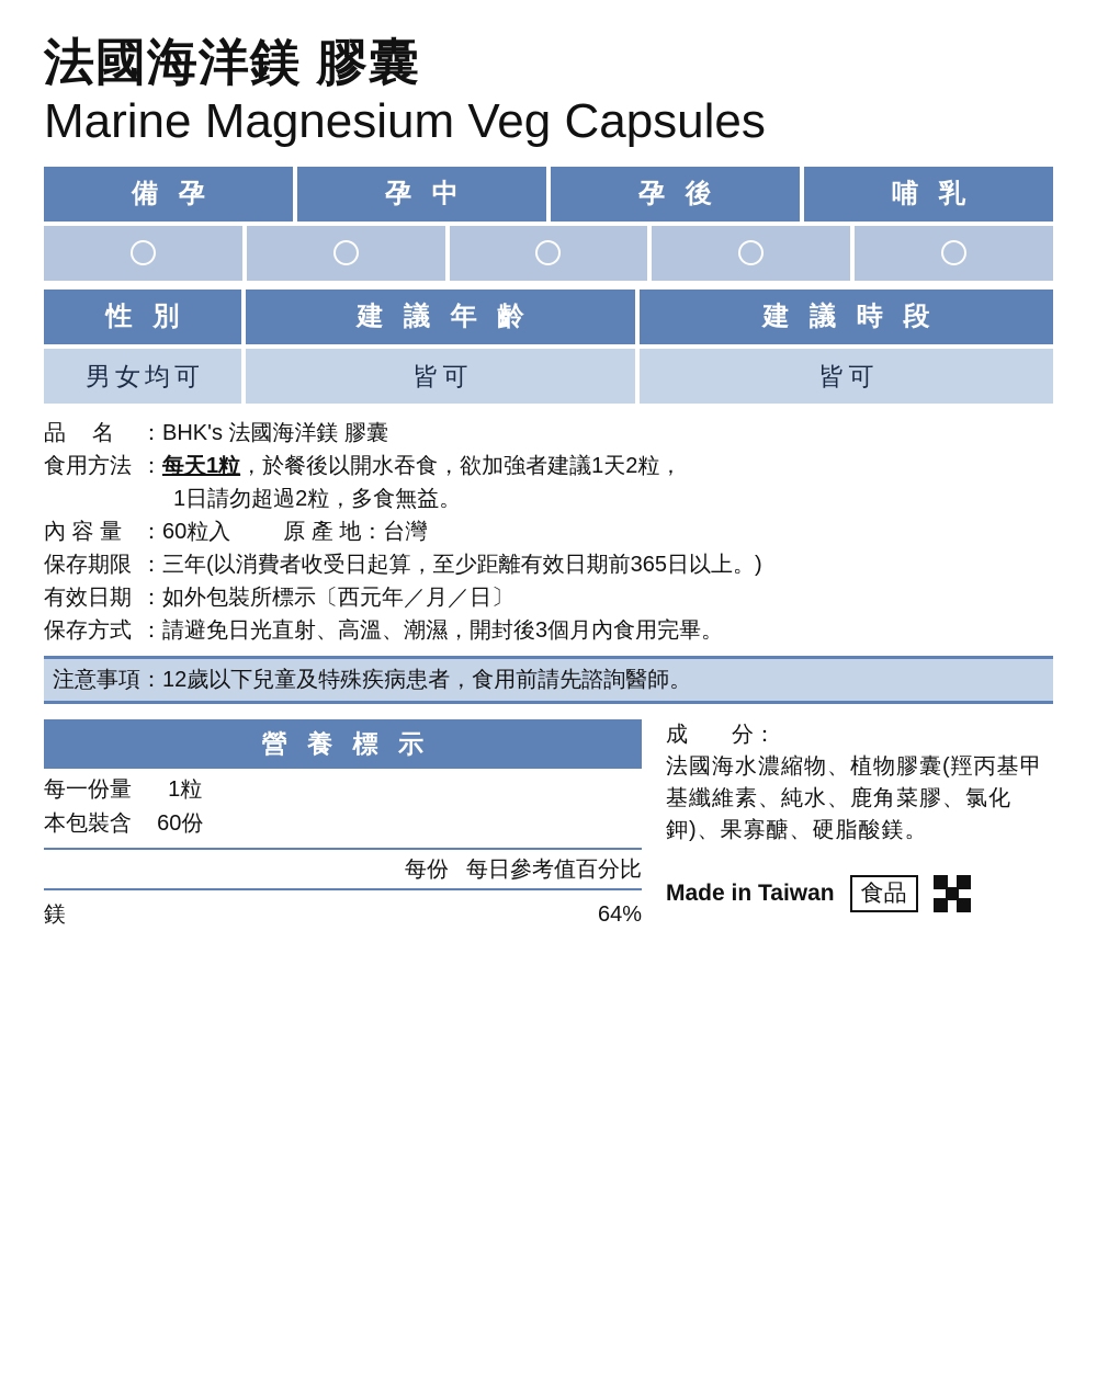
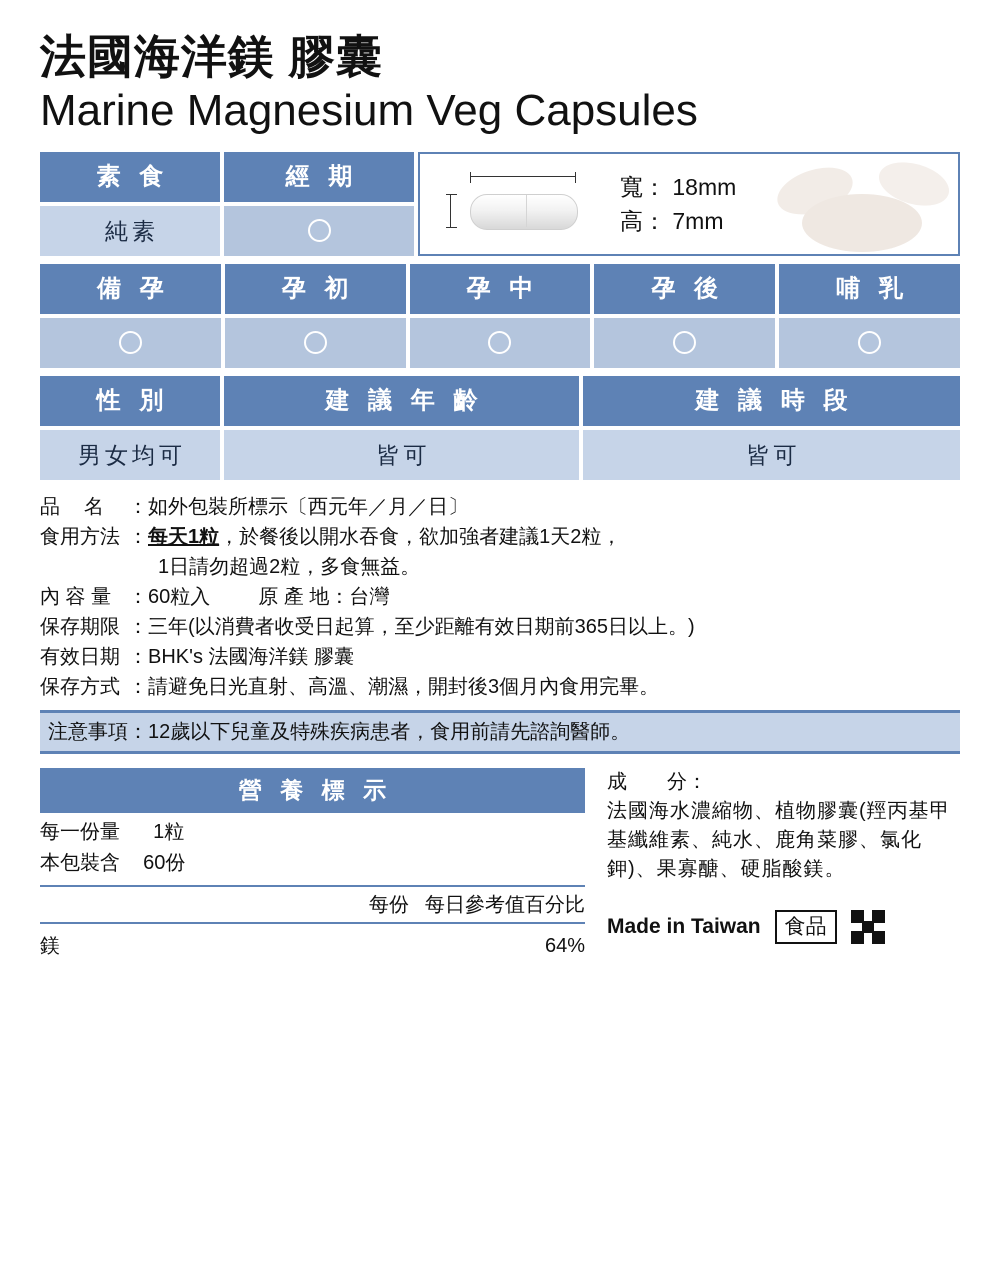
  法國海洋鎂 膠囊
  Marine Magnesium Veg Capsules
+ 素 食
+ 純素
+ 經 期
+ 寬： 18mm
+ 高： 7mm
  備 孕
+ 孕 初
  孕 中
  孕 後
  哺 乳
  性 別
  建 議 年 齡
  建 議 時 段
  男女均可
  皆可
  皆可
  品
  名
  ：
- BHK's 法國海洋鎂 膠囊
+ 如外包裝所標示〔西元年／月／日〕
  食用方法
  ：
  每天1粒，於餐後以開水吞食，欲加強者建議1天2粒，
  1日請勿超過2粒，多食無益。
  內 容 量
  ：
  60粒入 原 產 地：台灣
  保存期限
  ：
  三年(以消費者收受日起算，至少距離有效日期前365日以上。)
  有效日期
  ：
- 如外包裝所標示〔西元年／月／日〕
+ BHK's 法國海洋鎂 膠囊
  保存方式
  ：
  請避免日光直射、高溫、潮濕，開封後3個月內食用完畢。
  注意事項：12歲以下兒童及特殊疾病患者，食用前請先諮詢醫師。
  營 養 標 示
  每一份量 1粒
  本包裝含 60份
  每份 每日參考值百分比
  鎂
  64%
  成 分：
  法國海水濃縮物、植物膠囊(羥丙基甲基纖維素、純水、鹿角菜膠、氯化鉀)、果寡醣、硬脂酸鎂。
  Made in Taiwan
  食品
